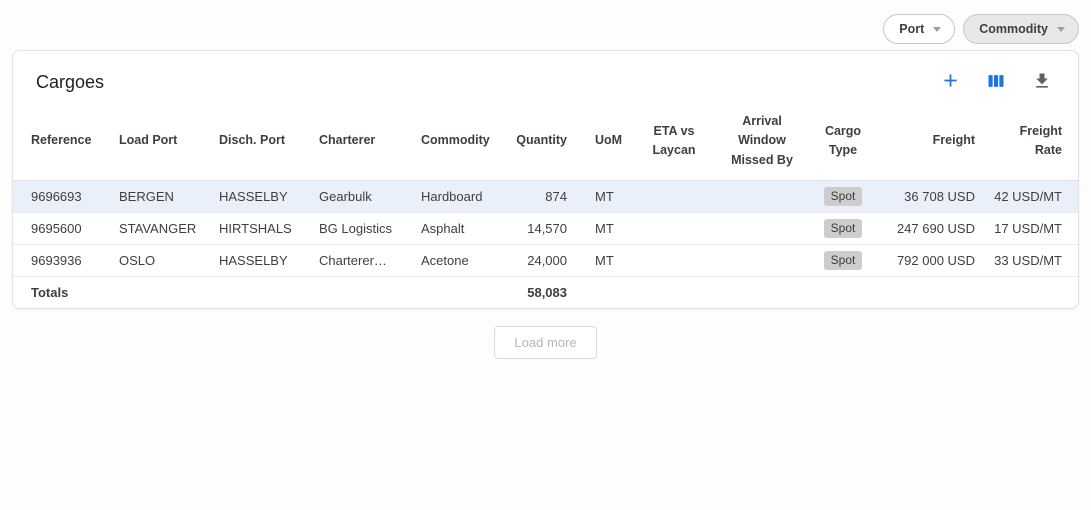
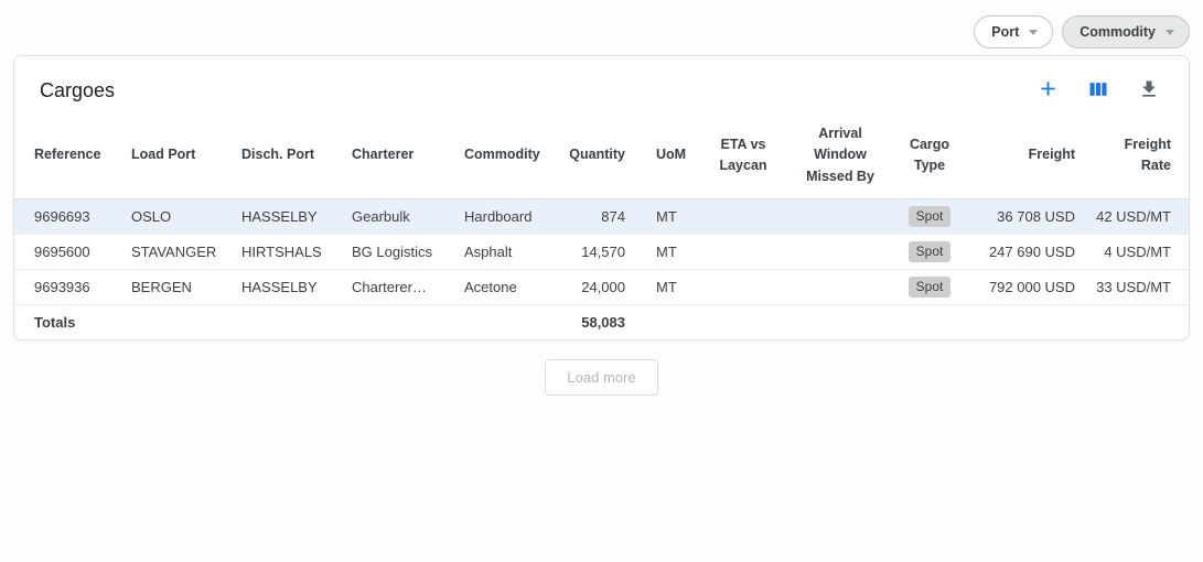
  Port
  Commodity
  Cargoes
  Reference	Load Port	Disch. Port	Charterer	Commodity	Quantity	UoM	ETA vs Laycan	Arrival Window Missed By	Cargo Type	Freight	Freight Rate
- 9696693	BERGEN	HASSELBY	Gearbulk	Hardboard	874	MT			Spot	36 708 USD	42 USD/MT
+ 9696693	OSLO	HASSELBY	Gearbulk	Hardboard	874	MT			Spot	36 708 USD	42 USD/MT
- 9695600	STAVANGER	HIRTSHALS	BG Logistics	Asphalt	14,570	MT			Spot	247 690 USD	17 USD/MT
+ 9695600	STAVANGER	HIRTSHALS	BG Logistics	Asphalt	14,570	MT			Spot	247 690 USD	4 USD/MT
- 9693936	OSLO	HASSELBY	Charterer…	Acetone	24,000	MT			Spot	792 000 USD	33 USD/MT
+ 9693936	BERGEN	HASSELBY	Charterer…	Acetone	24,000	MT			Spot	792 000 USD	33 USD/MT
  Totals					58,083
  Load more
